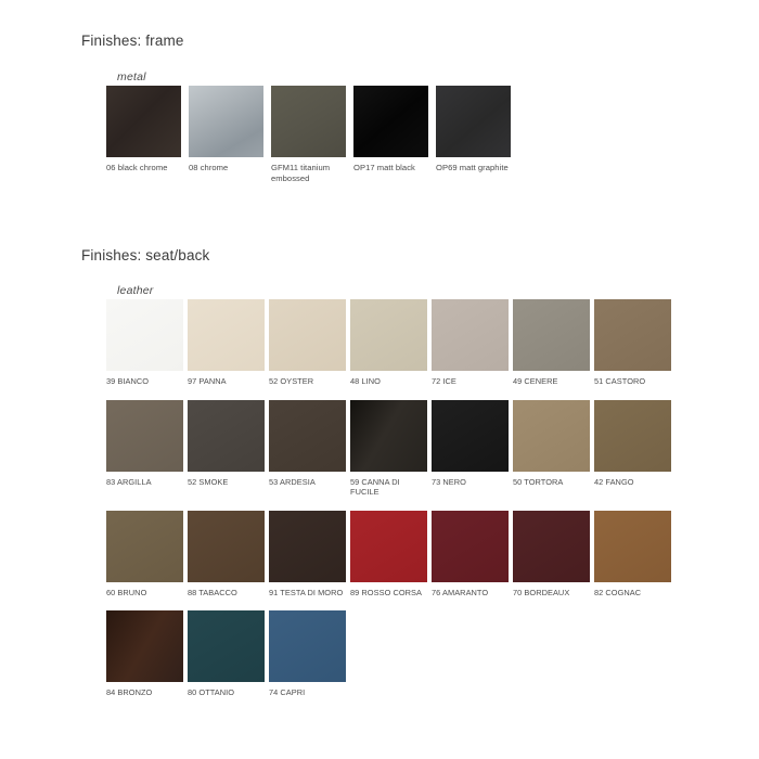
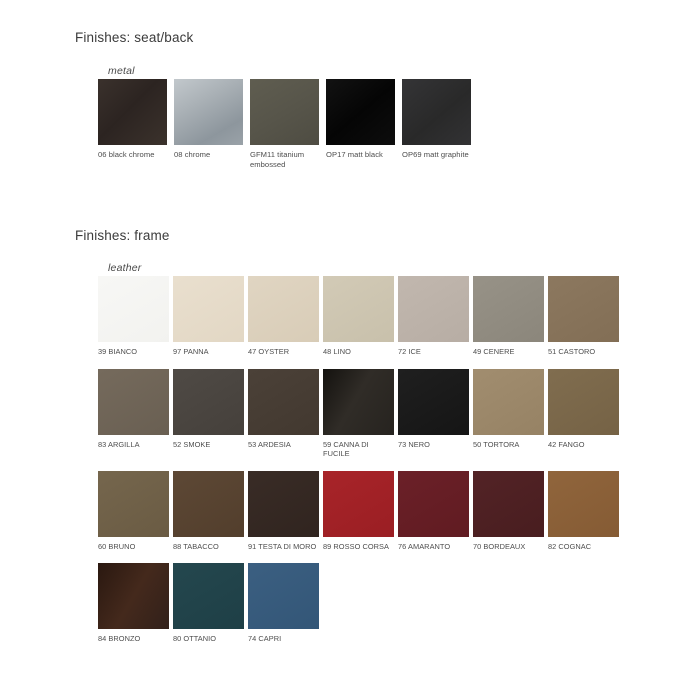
- Finishes: frame
+ Finishes: seat/back
  metal
  06 black chrome
  08 chrome
  GFM11 titanium embossed
  OP17 matt black
  OP69 matt graphite
- Finishes: seat/back
+ Finishes: frame
  leather
  39 BIANCO
  97 PANNA
- 52 OYSTER
+ 47 OYSTER
  48 LINO
  72 ICE
  49 CENERE
  51 CASTORO
  83 ARGILLA
  52 SMOKE
  53 ARDESIA
  59 CANNA DI FUCILE
  73 NERO
  50 TORTORA
  42 FANGO
  60 BRUNO
  88 TABACCO
  91 TESTA DI MORO
  89 ROSSO CORSA
  76 AMARANTO
  70 BORDEAUX
  82 COGNAC
  84 BRONZO
  80 OTTANIO
  74 CAPRI
